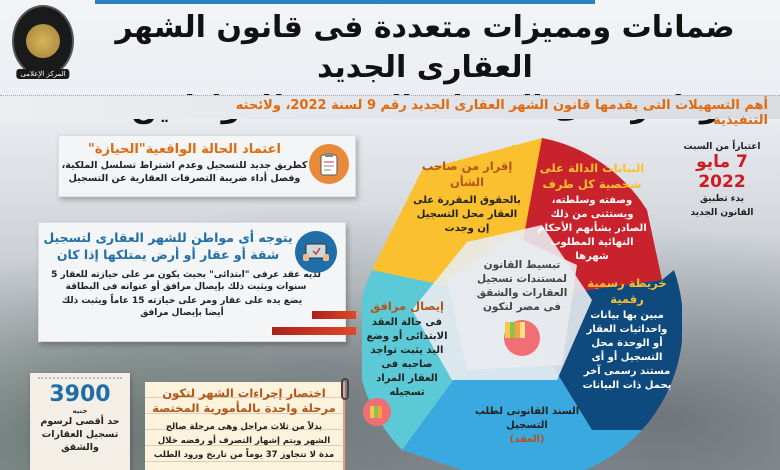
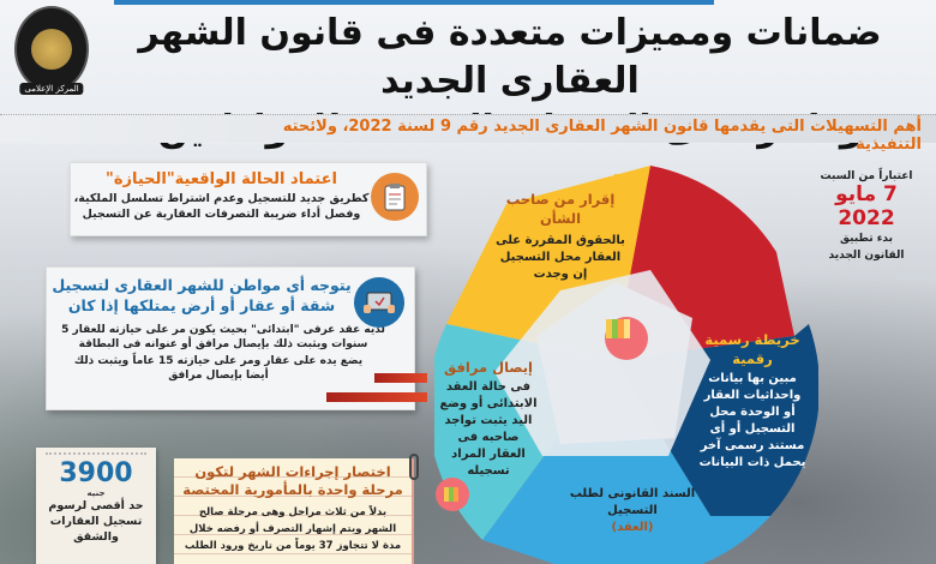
  المركز الإعلامى
  ضمانات ومميزات متعددة فى قانون الشهر العقارى الجديد
  أهم التسهيلات التى يقدمها قانون الشهر العقارى الجديد رقم 9 لسنة 2022، ولائحته التنفيذية
  اعتباراً من السبت
  7 مايو
  2022
  بدء تطبيق
  القانون الجديد
  إقرار من صاحب الشأن
  بالحقوق المقررة على العقار محل التسجيل إن وجدت
- البيانات الدالة على شخصية كل طرف
- وصفته وسلطته، ويستثنى من ذلك الصادر بشأنهم الأحكام النهائية المطلوب شهرها
- تبسيط القانون لمستندات تسجيل العقارات والشقق فى مصر لتكون
  خريطة رسمية رقمية
  مبين بها بيانات واحداثيات العقار أو الوحدة محل التسجيل أو أى مستند رسمى آخر يحمل ذات البيانات
  إيصال مرافق
  فى حالة العقد الابتدائى أو وضع اليد يثبت تواجد صاحبه فى العقار المراد تسجيله
  السند القانونى لطلب التسجيل
  (العقد)
  اعتماد الحالة الواقعية"الحيازة"
  كطريق جديد للتسجيل وعدم اشتراط تسلسل الملكية،
  وفصل أداء ضريبة التصرفات العقارية عن التسجيل
  يتوجه أى مواطن للشهر العقارى لتسجيل
  شقة أو عقار أو أرض يمتلكها إذا كان
  لديه عقد عرفى "ابتدائى" بحيث يكون مر على حيازته للعقار 5 سنوات ويثبت ذلك بإيصال مرافق أو عنوانه فى البطاقة
  يضع يده على عقار ومر على حيازته 15 عاماً ويثبت ذلك أيضا بإيصال مرافق
  3900
  جنيه
  حد أقصى لرسوم
  تسجيل العقارات
  والشقق
  اختصار إجراءات الشهر لتكون
  مرحلة واحدة بالمأمورية المختصة
  بدلاً من ثلاث مراحل وهى مرحلة صالح
  الشهر ويتم إشهار التصرف أو رفضه خلال
  مدة لا تتجاوز 37 يوماً من تاريخ ورود الطلب
